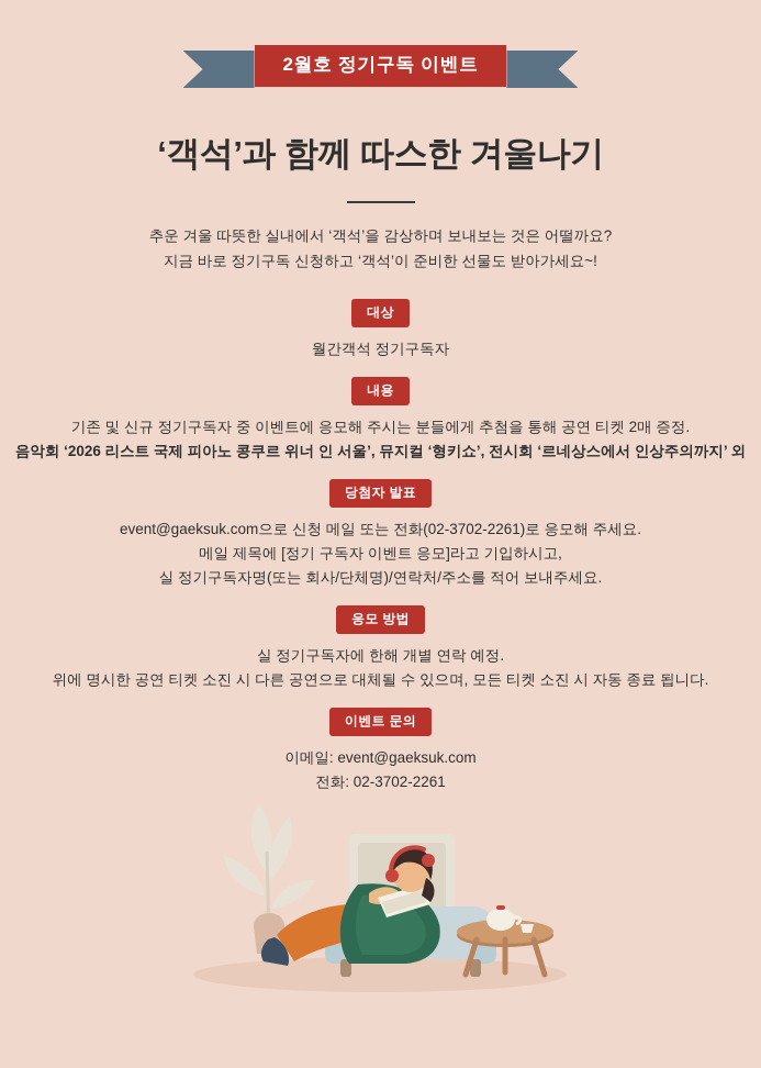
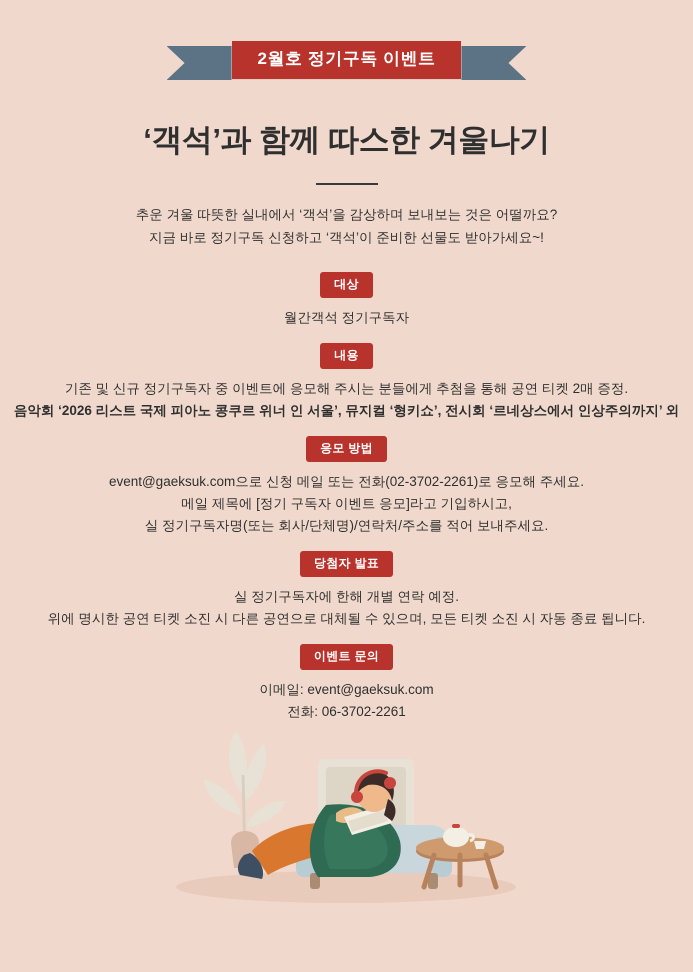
  2월호 정기구독 이벤트
  ‘객석’과 함께 따스한 겨울나기
  추운 겨울 따뜻한 실내에서 ‘객석’을 감상하며 보내보는 것은 어떨까요?
  지금 바로 정기구독 신청하고 ‘객석’이 준비한 선물도 받아가세요~!
  대상
  월간객석 정기구독자
  내용
  기존 및 신규 정기구독자 중 이벤트에 응모해 주시는 분들에게 추첨을 통해 공연 티켓 2매 증정.
  음악회 ‘2026 리스트 국제 피아노 콩쿠르 위너 인 서울’, 뮤지컬 ‘형키쇼’, 전시회 ‘르네상스에서 인상주의까지’ 외
- 당첨자 발표
+ 응모 방법
  event@gaeksuk.com으로 신청 메일 또는 전화(02-3702-2261)로 응모해 주세요.
  메일 제목에 [정기 구독자 이벤트 응모]라고 기입하시고,
  실 정기구독자명(또는 회사/단체명)/연락처/주소를 적어 보내주세요.
- 응모 방법
+ 당첨자 발표
  실 정기구독자에 한해 개별 연락 예정.
  위에 명시한 공연 티켓 소진 시 다른 공연으로 대체될 수 있으며, 모든 티켓 소진 시 자동 종료 됩니다.
  이벤트 문의
  이메일: event@gaeksuk.com
- 전화: 02-3702-2261
+ 전화: 06-3702-2261
